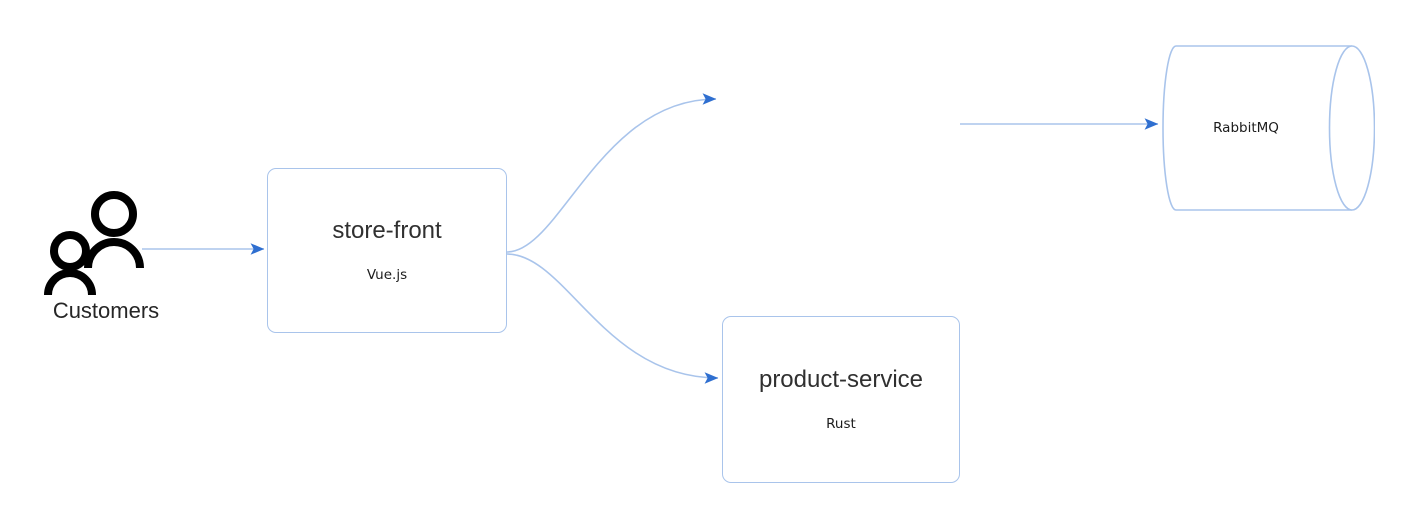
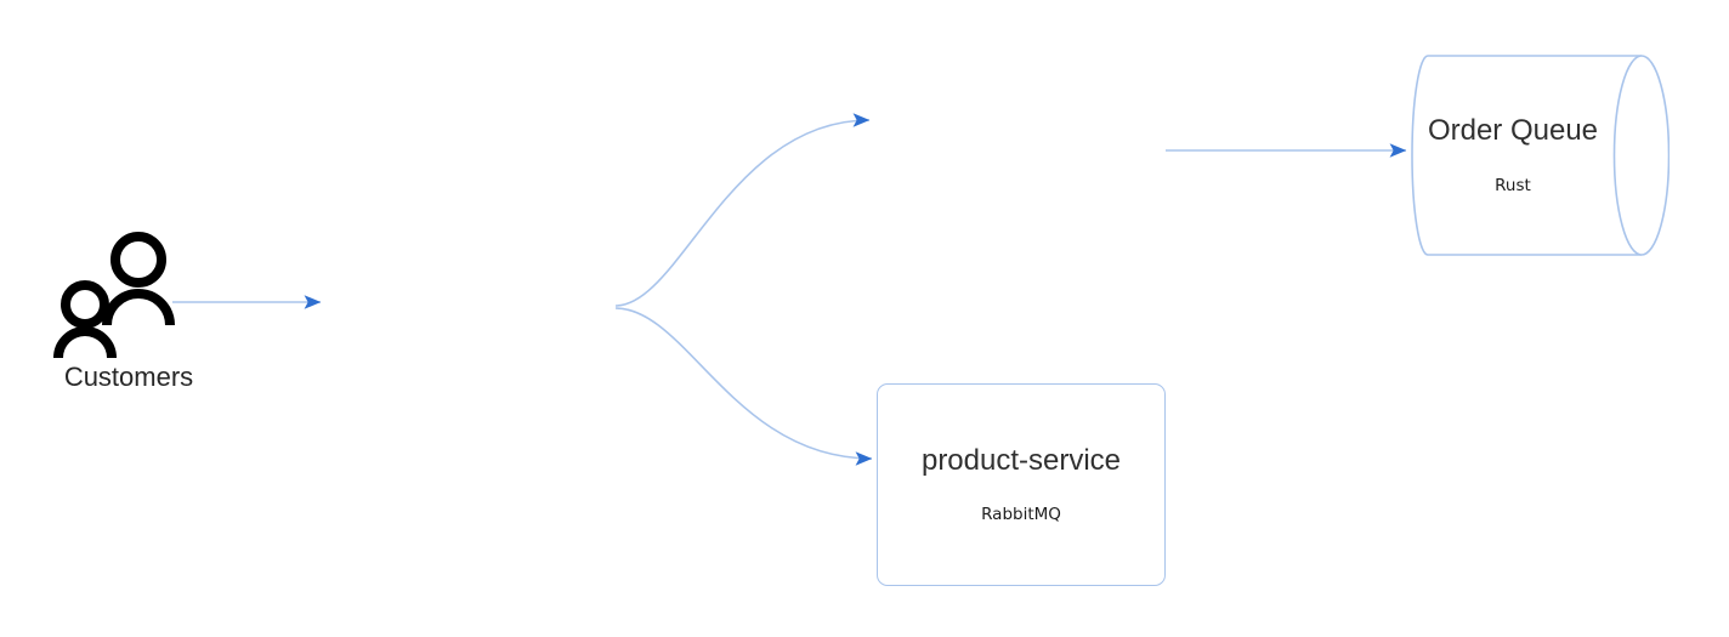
  Customers
- store-front
- Vue.js
  product-service
- Rust
+ RabbitMQ
+ Order Queue
- RabbitMQ
+ Rust
